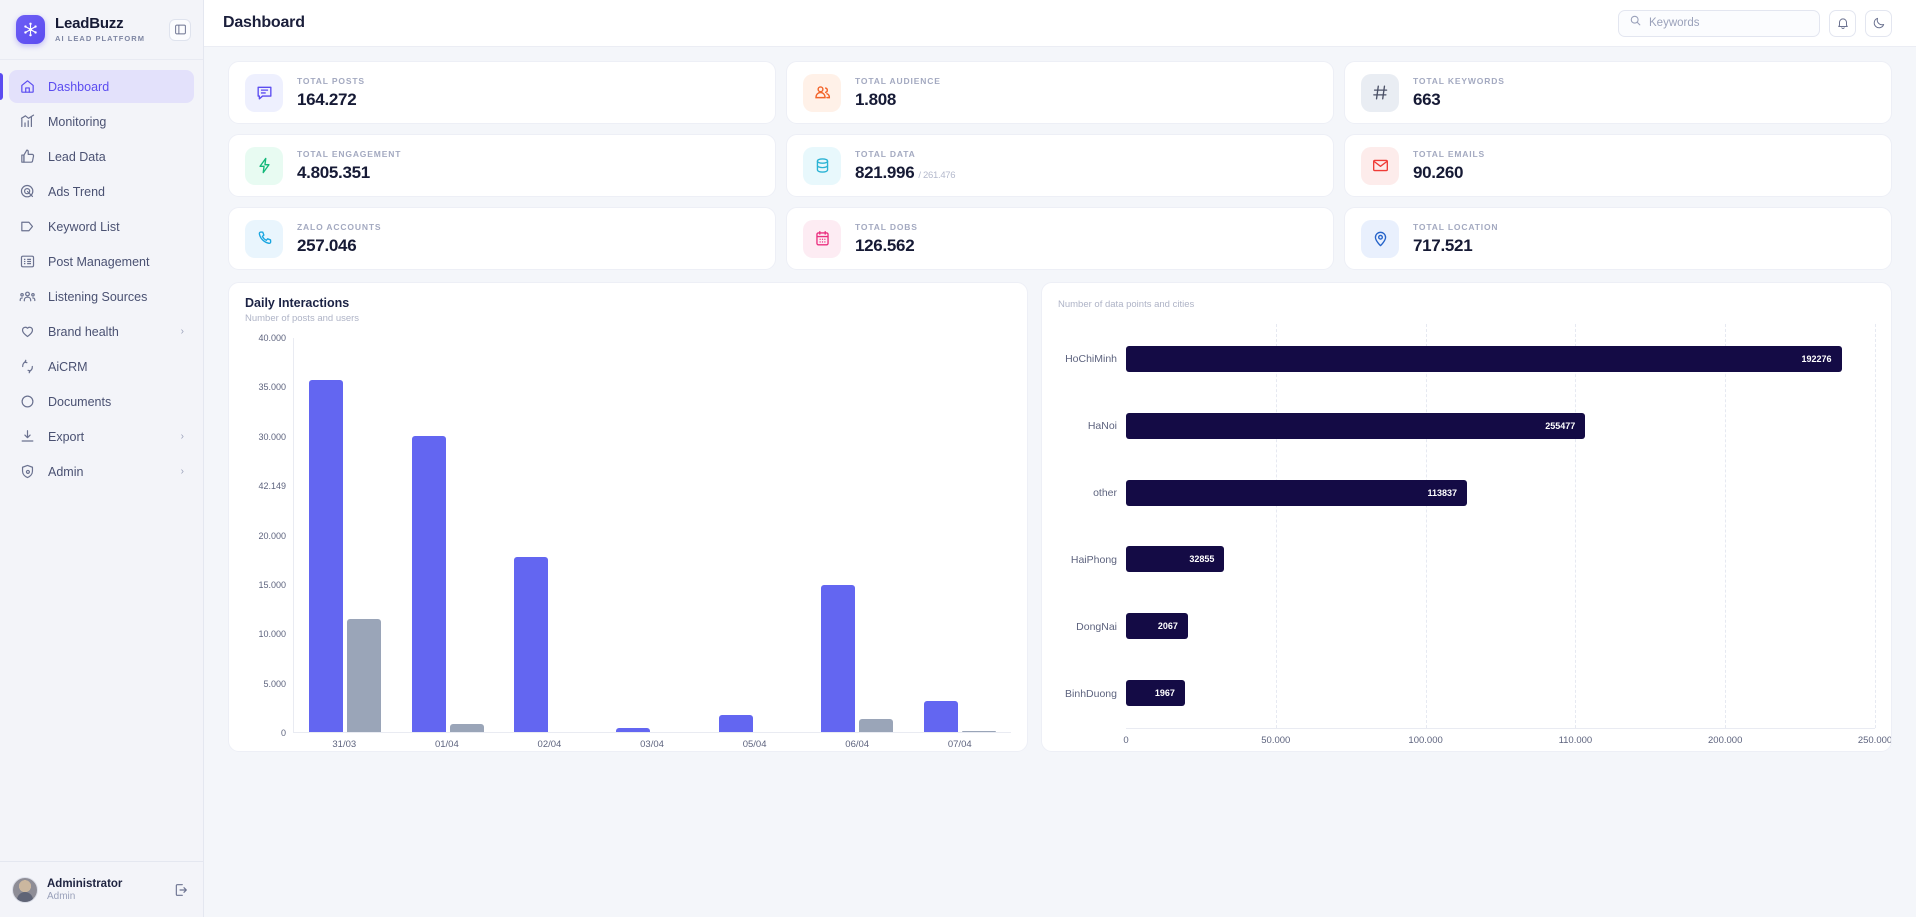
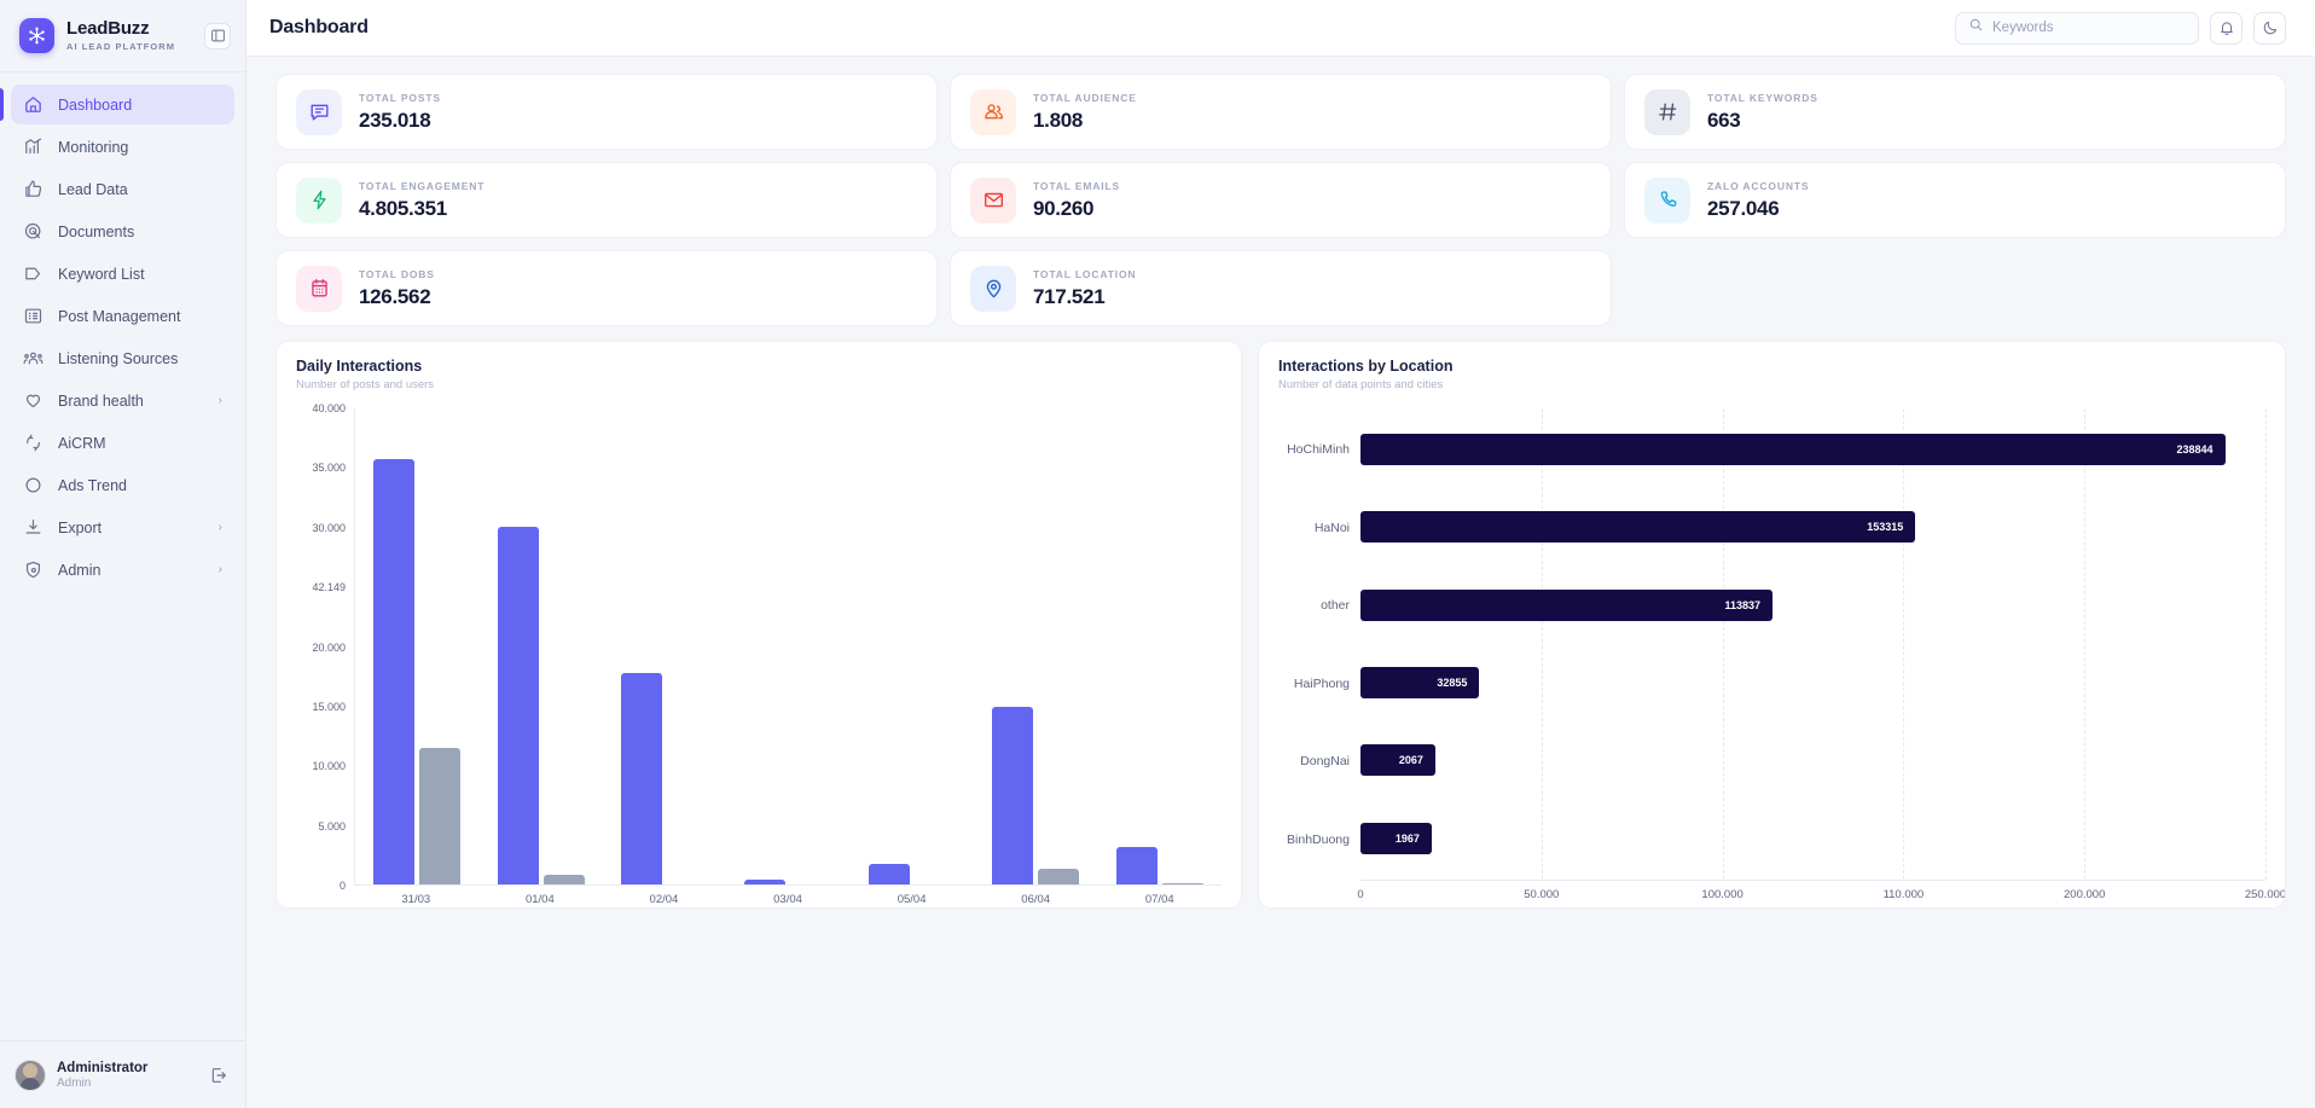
  LeadBuzz
  AI LEAD PLATFORM
  Dashboard
  Monitoring
  Lead Data
- Ads Trend
+ Documents
  Keyword List
  Post Management
  Listening Sources
  Brand health
  ›
  AiCRM
- Documents
+ Ads Trend
  Export
  ›
  Admin
  ›
  Administrator
  Admin
  Dashboard
  Keywords
  TOTAL POSTS
- 164.272
+ 235.018
  TOTAL AUDIENCE
  1.808
  TOTAL KEYWORDS
  663
  TOTAL ENGAGEMENT
  4.805.351
- TOTAL DATA
- 821.996
- / 261.476
  TOTAL EMAILS
  90.260
  ZALO ACCOUNTS
  257.046
  TOTAL DOBS
  126.562
  TOTAL LOCATION
  717.521
  Daily Interactions
  Number of posts and users
  40.000
  35.000
  30.000
  42.149
  20.000
  15.000
  10.000
  5.000
  0
  31/03
  01/04
  02/04
  03/04
  05/04
  06/04
  07/04
+ Interactions by Location
  Number of data points and cities
  HoChiMinh
  HaNoi
  other
  HaiPhong
  DongNai
  BinhDuong
- 192276
+ 238844
- 255477
+ 153315
  113837
  32855
  2067
  1967
  0
  50.000
  100.000
  110.000
  200.000
  250.000
